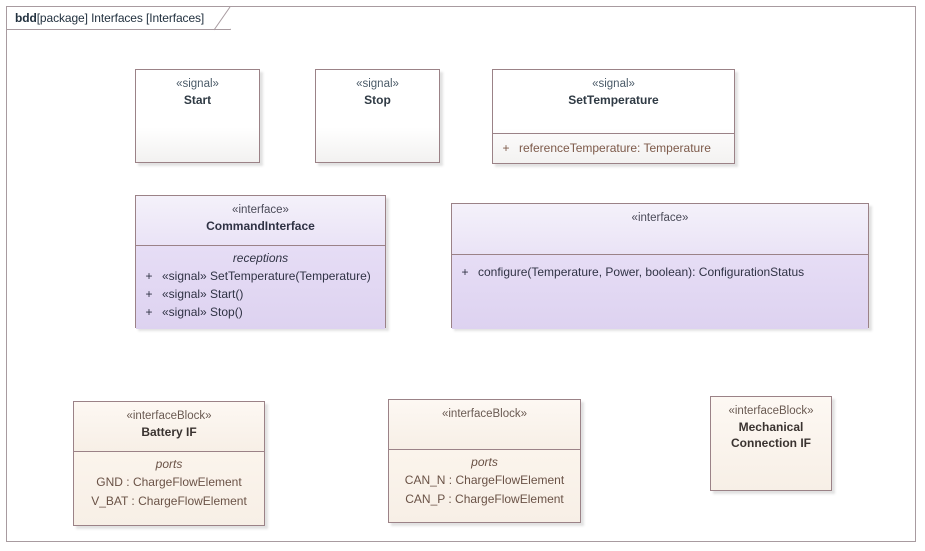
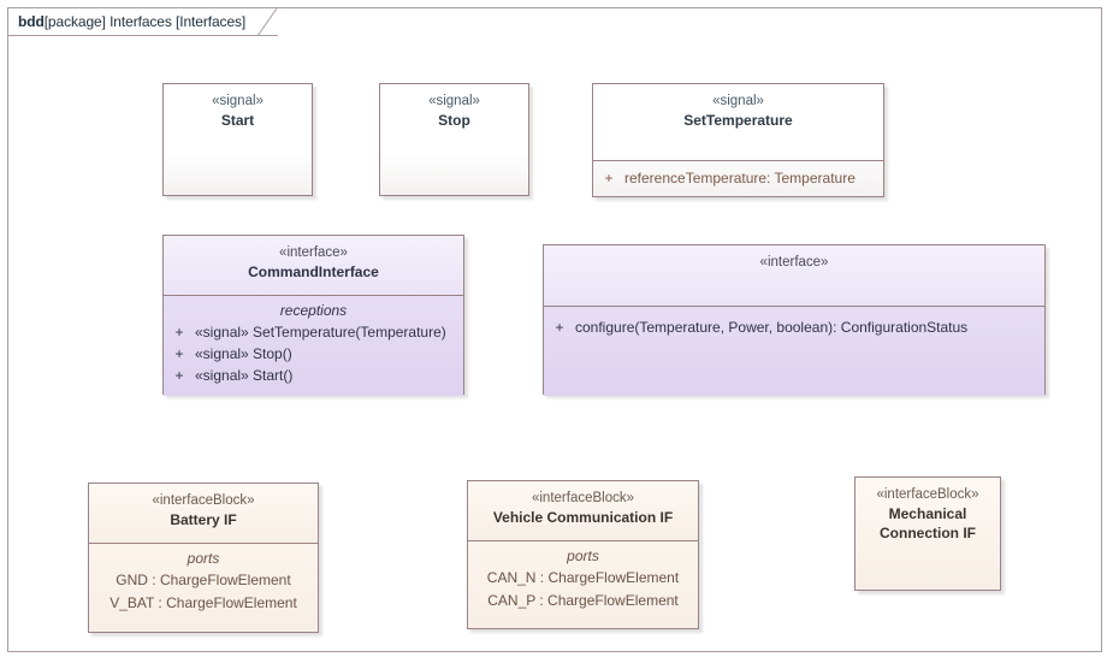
  bdd
  [package] Interfaces [Interfaces]
  «signal»
  Start
  «signal»
  Stop
  «signal»
  SetTemperature
  +
  referenceTemperature: Temperature
  «interface»
  CommandInterface
  receptions
  +
  «signal» SetTemperature(Temperature)
  +
- «signal» Start()
+ «signal» Stop()
  +
- «signal» Stop()
+ «signal» Start()
  «interface»
  +
  configure(Temperature, Power, boolean): ConfigurationStatus
  «interfaceBlock»
  Battery IF
  ports
  GND : ChargeFlowElement
  V_BAT : ChargeFlowElement
  «interfaceBlock»
+ Vehicle Communication IF
  ports
  CAN_N : ChargeFlowElement
  CAN_P : ChargeFlowElement
  «interfaceBlock»
  Mechanical
  Connection IF
